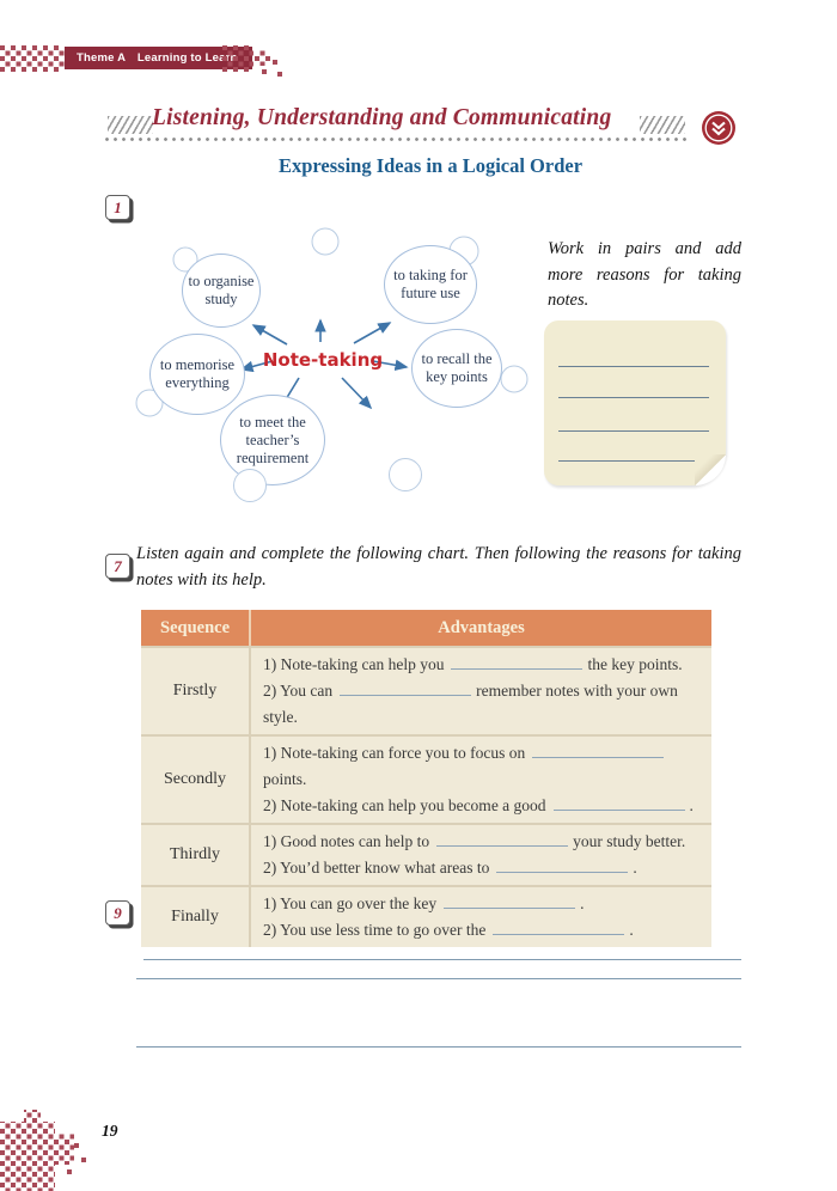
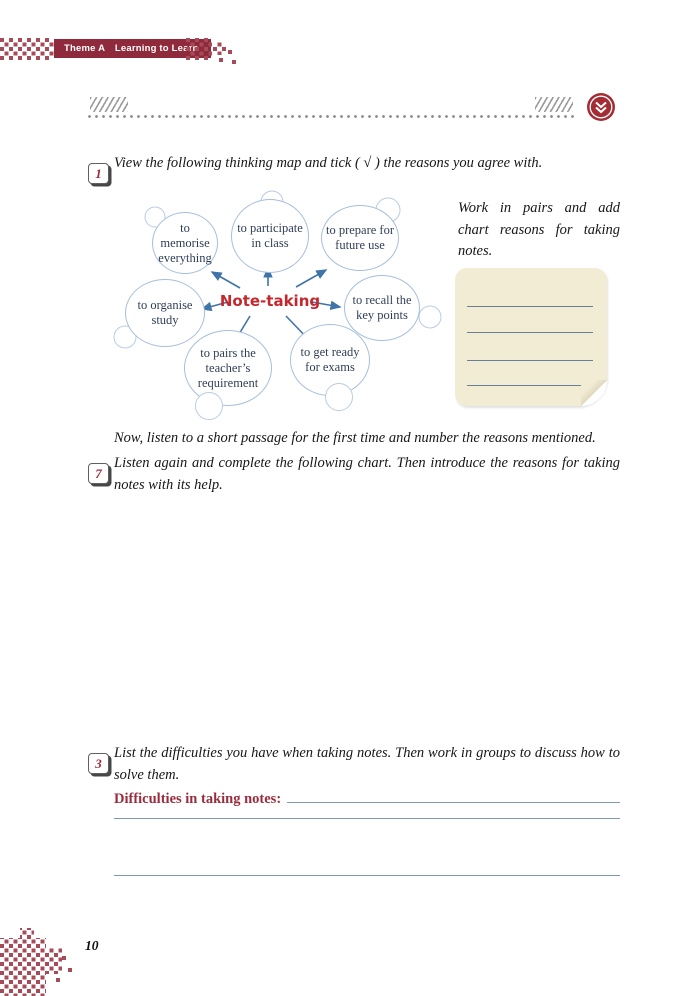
  Theme A Learning to Lea
- Listening, Understanding and Communicating
- Expressing Ideas in a Logical Order
  1
+ View the following thinking map and tick ( √ ) the reasons you agree with.
- to organise study
+ to memorise everything
+ to participate in class
- to taking for future use
+ to prepare for future use
- to memorise everything
+ to organise study
  to recall the key points
- to meet the teacher’s requirement
+ to pairs the teacher’s requirement
+ to get ready for exams
  Note-taking
- Work in pairs and add more reasons for taking notes.
+ Work in pairs and add chart reasons for taking notes.
+ Now, listen to a short passage for the first time and number the reasons mentioned.
  7
- Listen again and complete the following chart. Then following the reasons for taking notes with its help.
+ Listen again and complete the following chart. Then introduce the reasons for taking notes with its help.
- Sequence
- Advantages
- Firstly
- 1) Note-taking can help you the key points.
- 2) You can remember notes with your own style.
- Secondly
- 1) Note-taking can force you to focus onpoints.
- 2) Note-taking can help you become a good .
- Thirdly
- 1) Good notes can help to your study better.
- 2) You’d better know what areas to .
- Finally
- 1) You can go over the key .
- 2) You use less time to go over the .
- 9
+ 3
+ List the difficulties you have when taking notes. Then work in groups to discuss how to solve them.
+ Difficulties in taking notes:
- 19
+ 10
